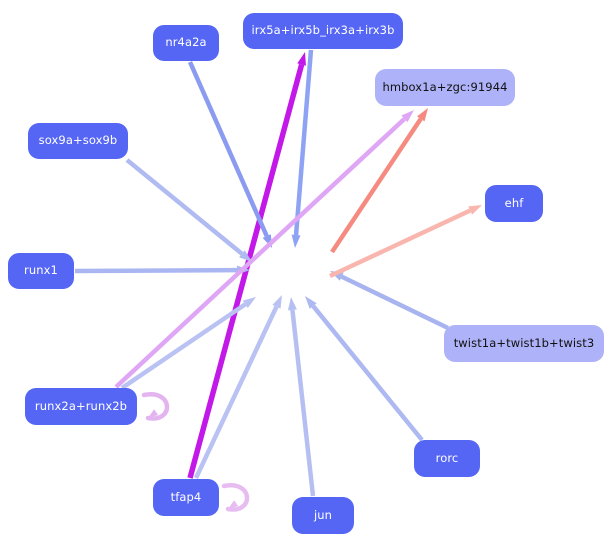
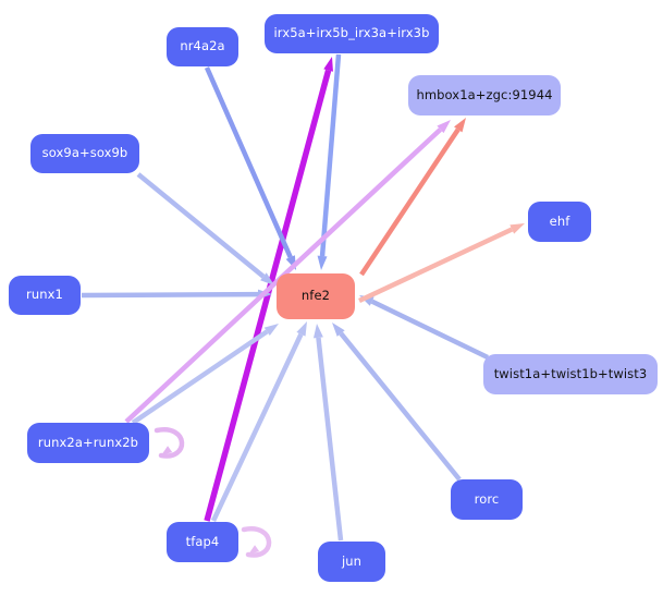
  irx5a+irx5b_irx3a+irx3b
  nr4a2a
  hmbox1a+zgc:91944
  sox9a+sox9b
  ehf
  runx1
+ nfe2
  twist1a+twist1b+twist3
  runx2a+runx2b
  rorc
  tfap4
  jun
